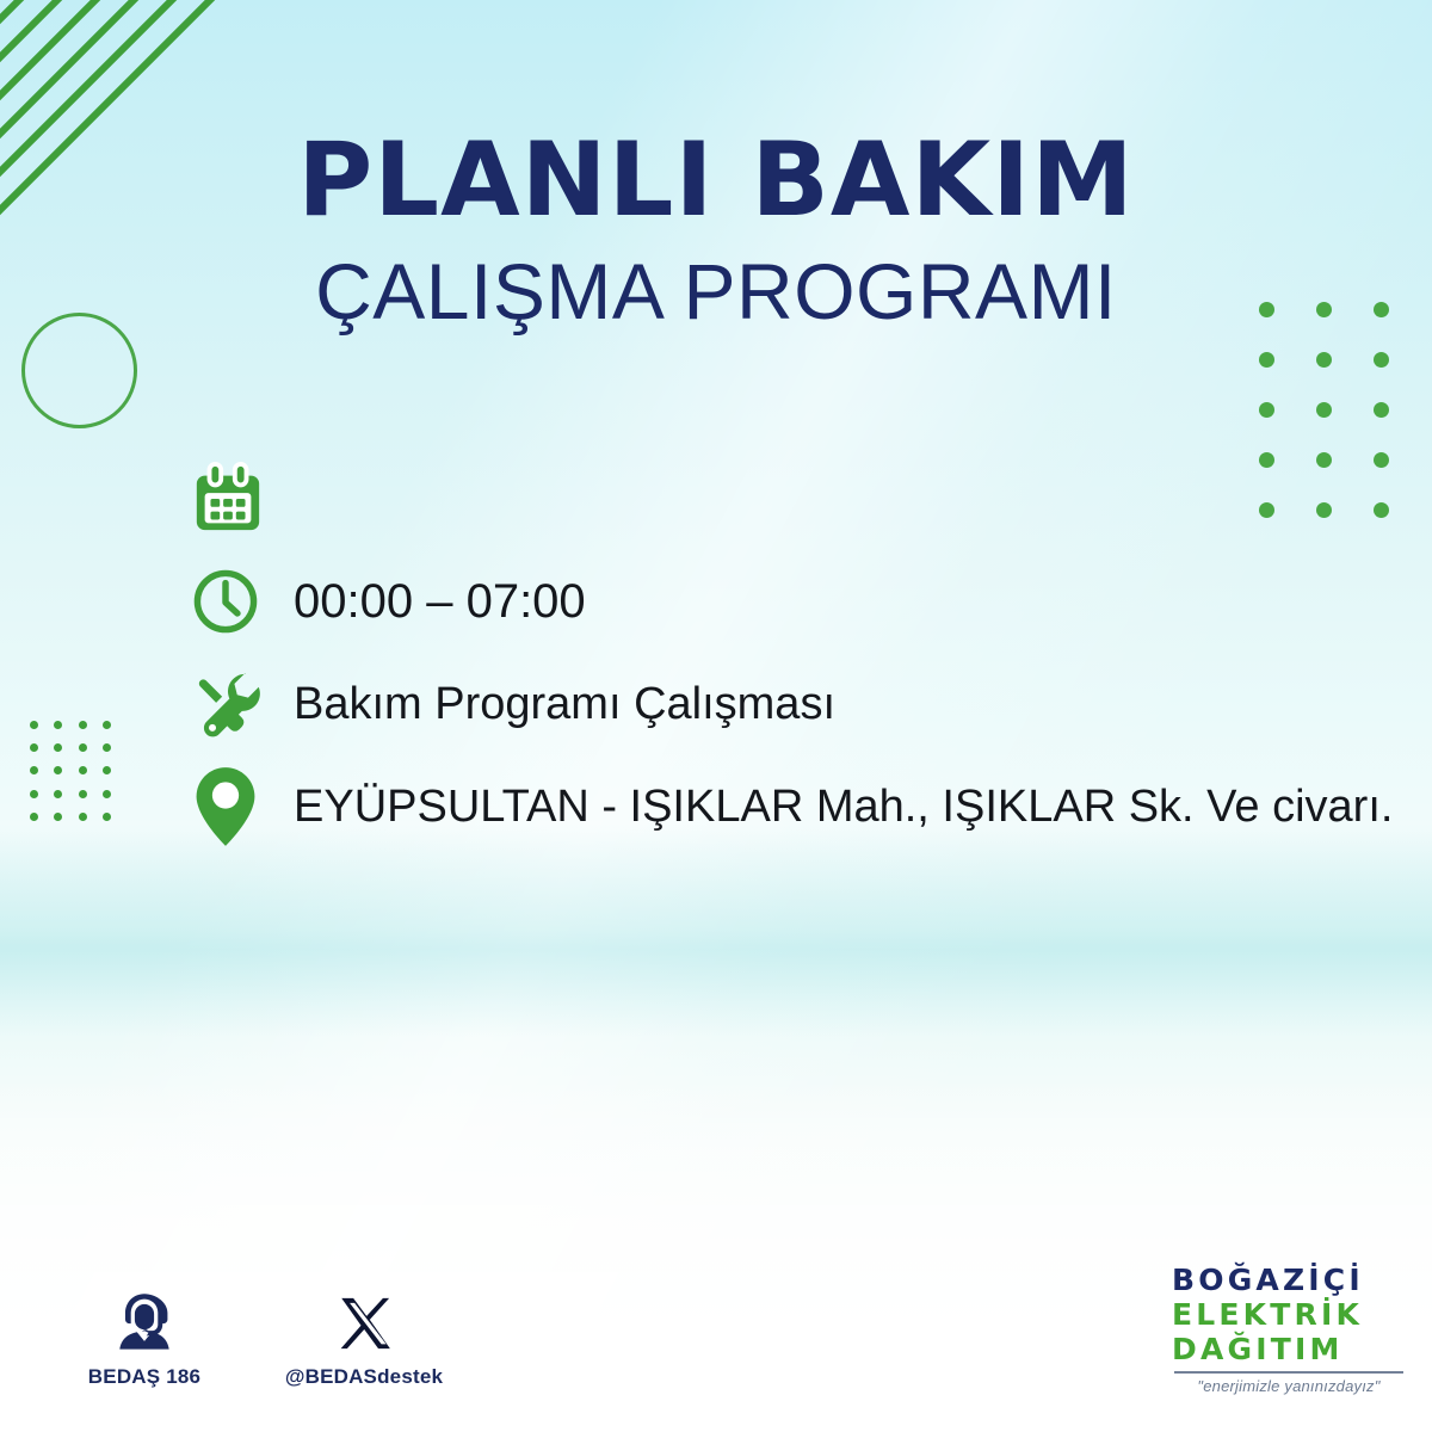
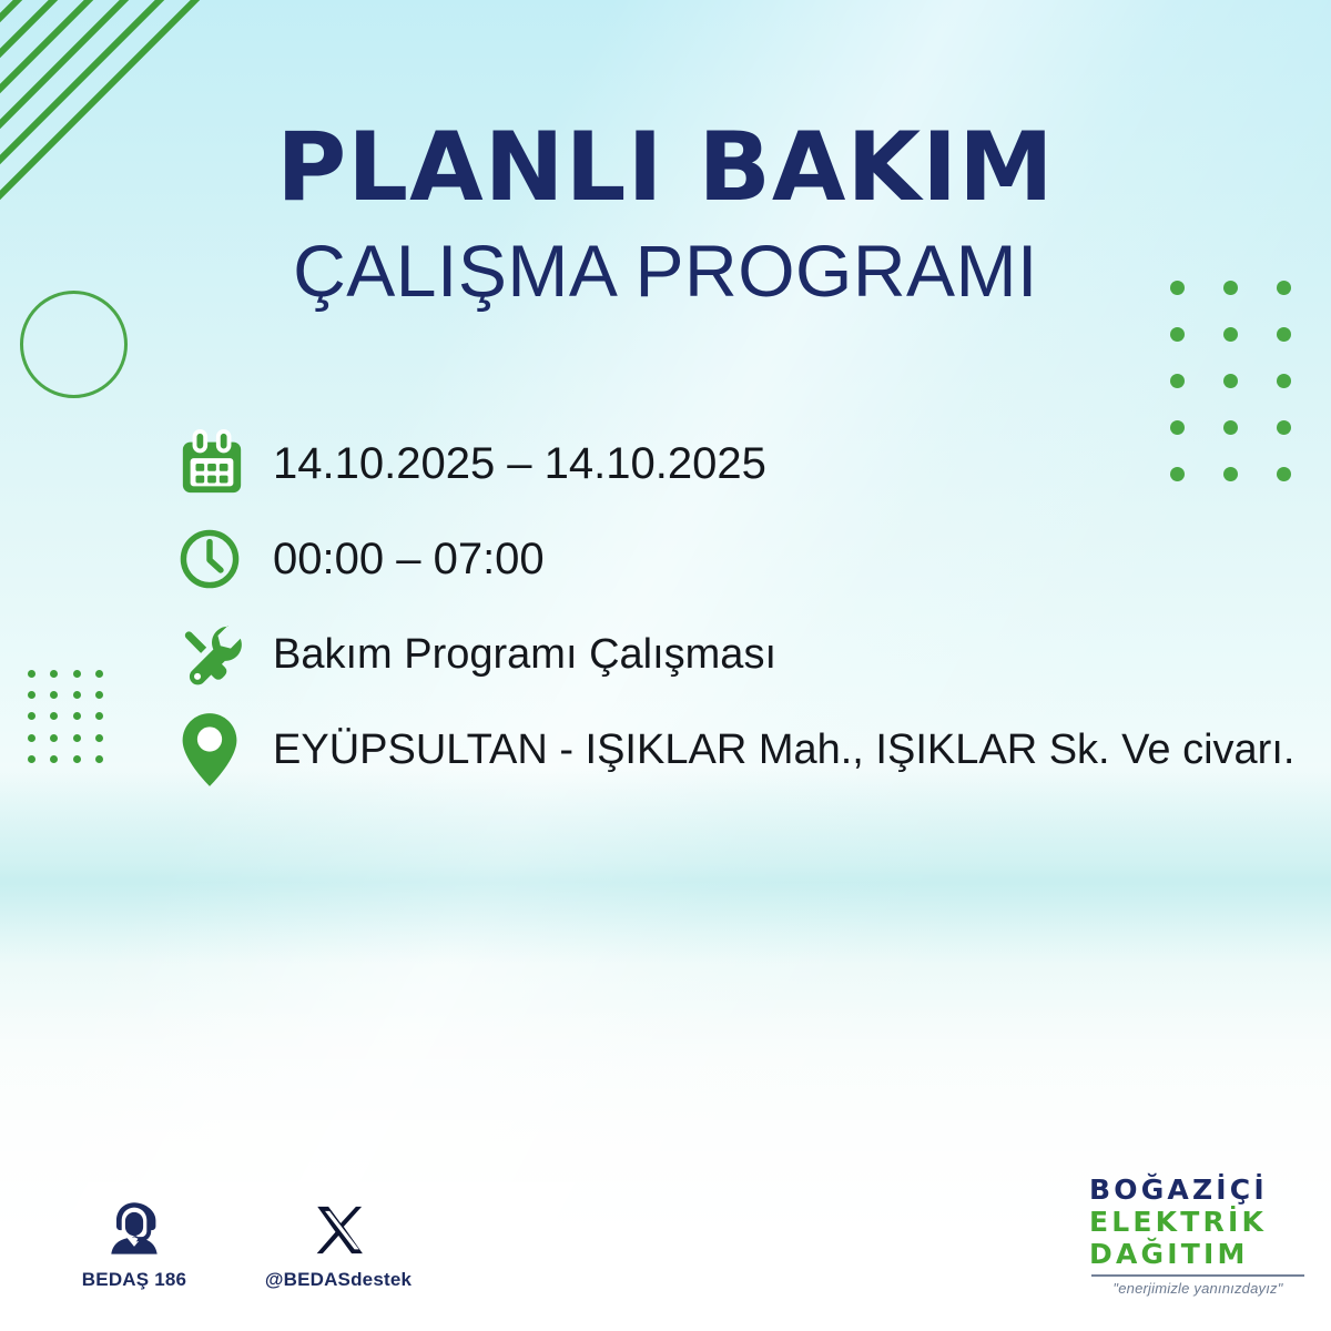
  PLANLI BAKIM
  ÇALIŞMA PROGRAMI
+ 14.10.2025 – 14.10.2025
  00:00 – 07:00
  Bakım Programı Çalışması
  EYÜPSULTAN - IŞIKLAR Mah., IŞIKLAR Sk. Ve civarı.
  BEDAŞ 186
  @BEDASdestek
  BOĞAZİÇİ
  ELEKTRİK
  DAĞITIM
  "enerjimizle yanınızdayız"
